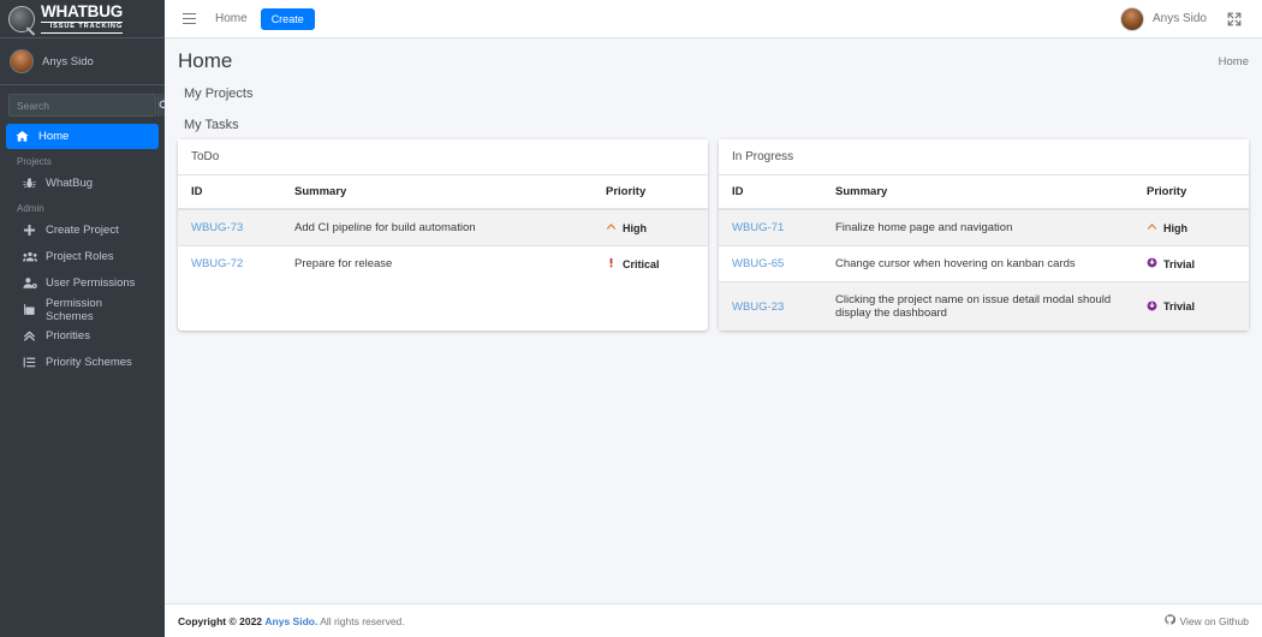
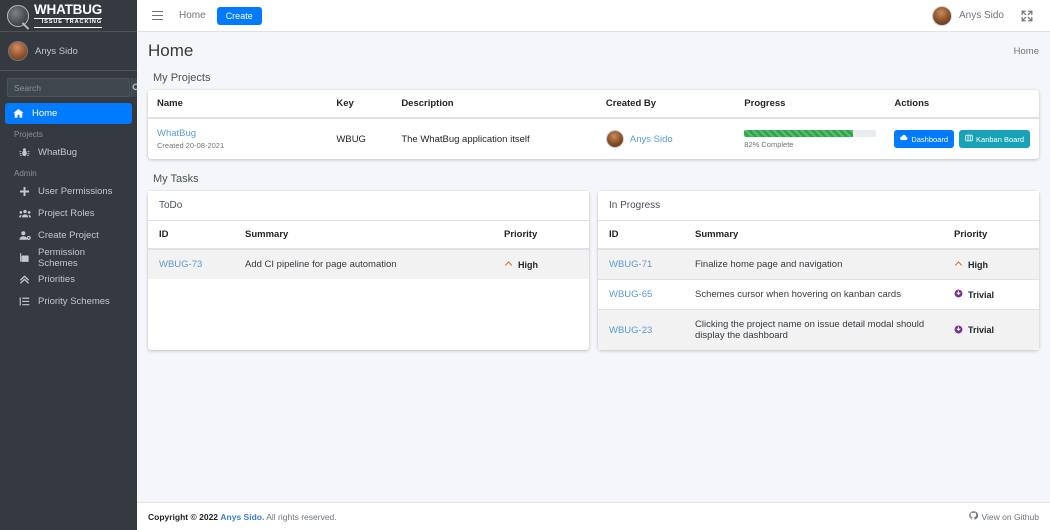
  WHATBUG
  Anys Sido
  Search
  Home
  Projects
  WhatBug
  Admin
- Create Project
+ User Permissions
  Project Roles
- User Permissions
+ Create Project
  Permission Schemes
  Priorities
  Priority Schemes
  Home
  Create
  Anys Sido
  Home
  Home
  My Projects
+ Name	Key	Description	Created By	Progress	Actions
+ WhatBug Created 20-08-2021	WBUG	The WhatBug application itself	Anys Sido	82% Complete	Dashboard Kanban Board
  My Tasks
  ToDo
  ID	Summary	Priority
- WBUG-73	Add CI pipeline for build automation	High
+ WBUG-73	Add CI pipeline for page automation	High
- WBUG-72	Prepare for release	Critical
  In Progress
  ID	Summary	Priority
  WBUG-71	Finalize home page and navigation	High
- WBUG-65	Change cursor when hovering on kanban cards	Trivial
+ WBUG-65	Schemes cursor when hovering on kanban cards	Trivial
  WBUG-23	Clicking the project name on issue detail modal should display the dashboard	Trivial
  Copyright © 2022 Anys Sido. All rights reserved.
  View on Github
